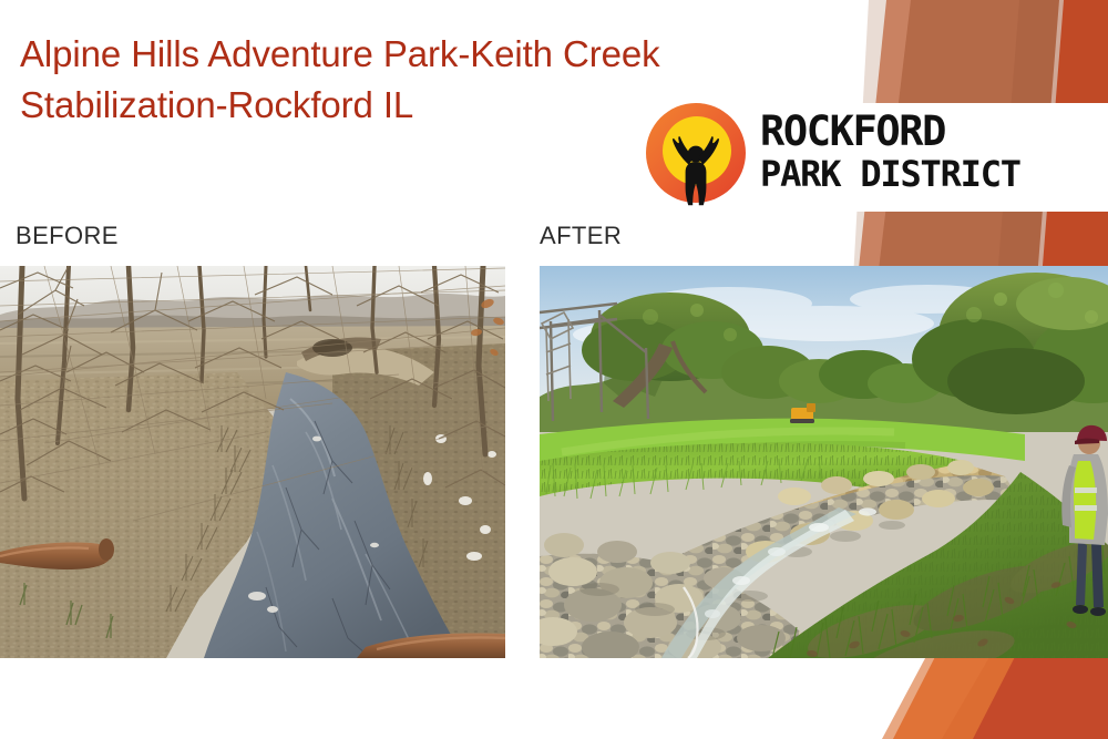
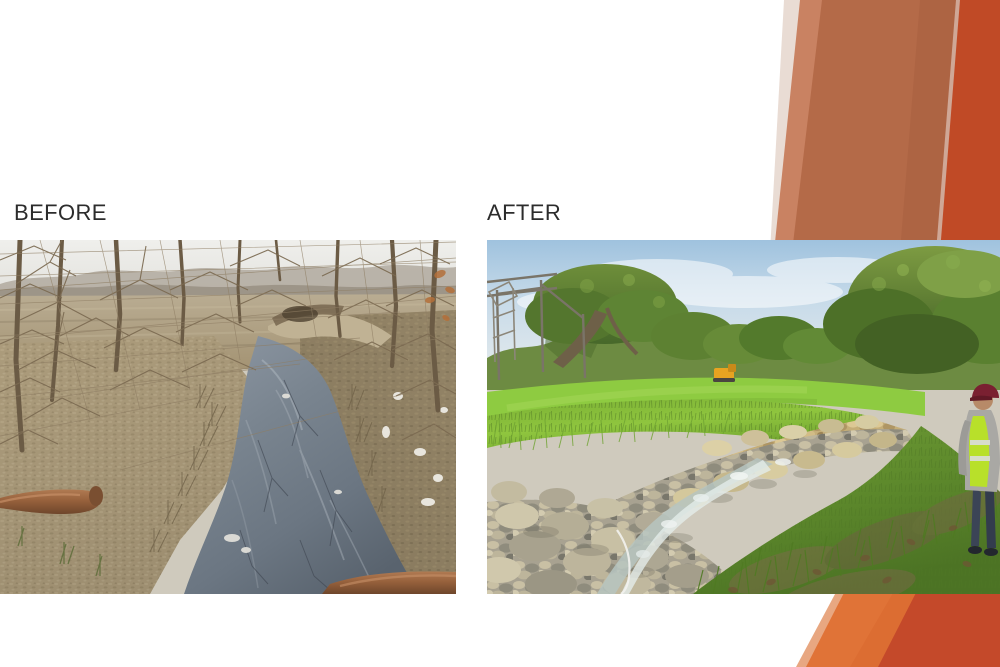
- Alpine Hills Adventure Park-Keith Creek
- Stabilization-Rockford IL
- ROCKFORD
- PARK DISTRICT
  BEFORE
  AFTER
